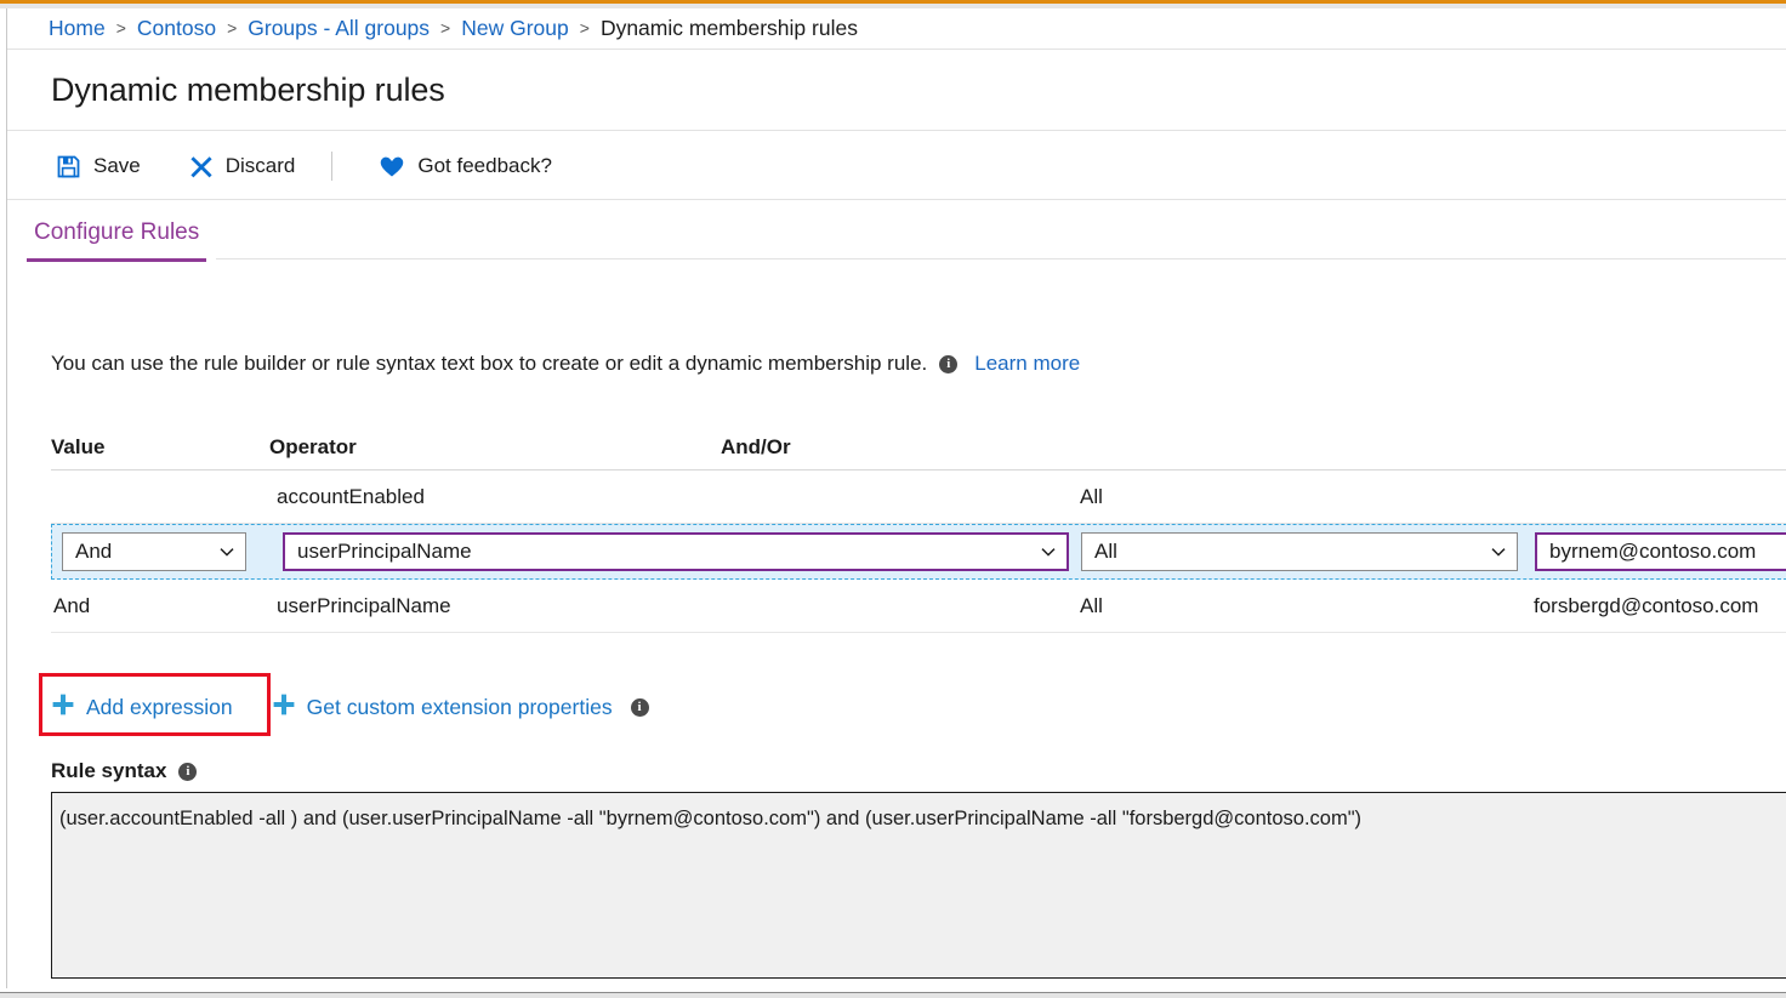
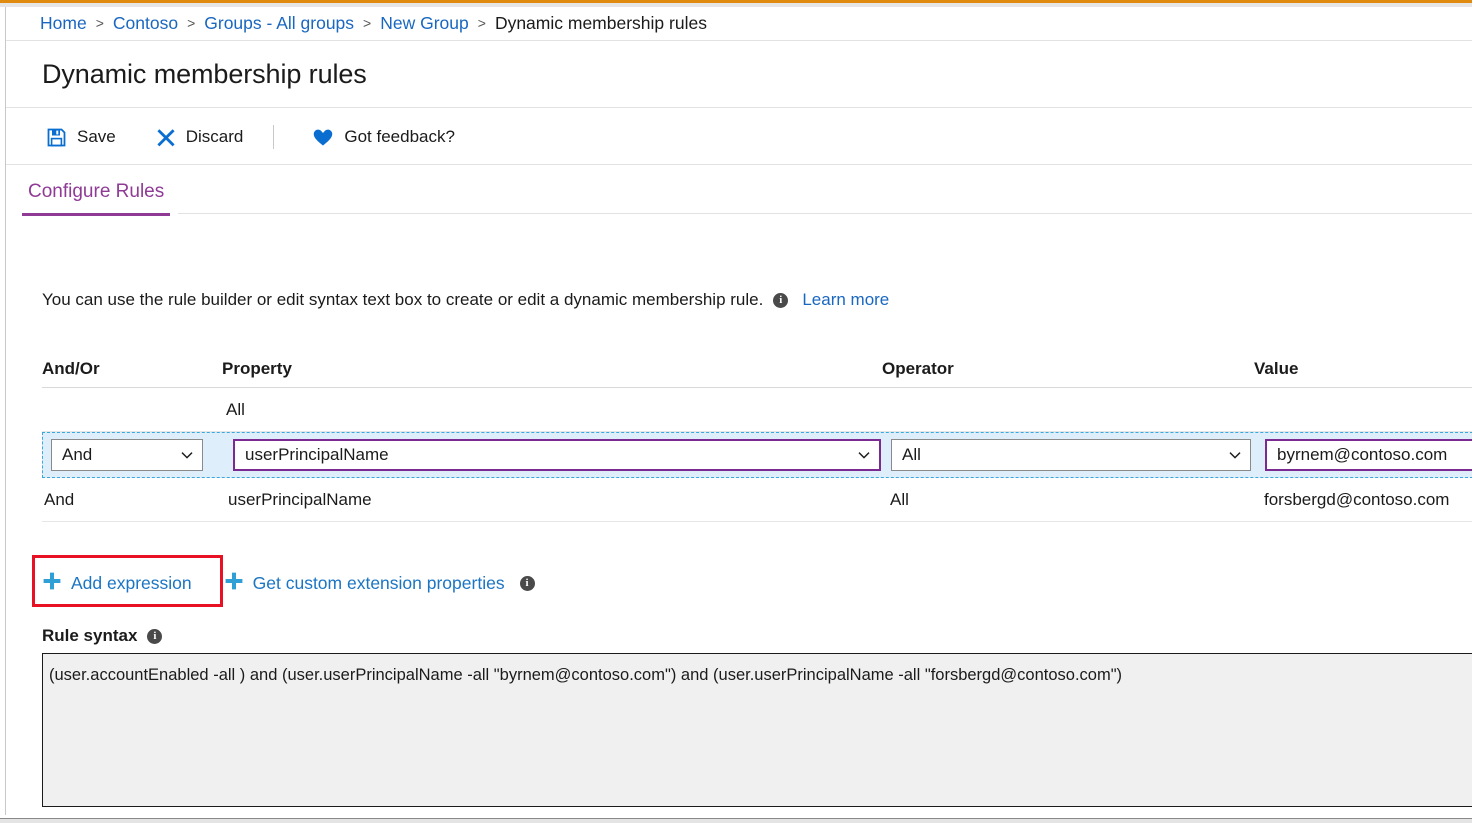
  Home
  >
  Contoso
  >
  Groups - All groups
  >
  New Group
  >
  Dynamic membership rules
  Dynamic membership rules
  Save
  Discard
  Got feedback?
  Configure Rules
- You can use the rule builder or rule syntax text box to create or edit a dynamic membership rule.
+ You can use the rule builder or edit syntax text box to create or edit a dynamic membership rule.
  i
  Learn more
- Value
+ And/Or
+ Property
  Operator
- And/Or
+ Value
- accountEnabled
  All
  And
  userPrincipalName
  All
  byrnem@contoso.com
  And
  userPrincipalName
  All
  forsbergd@contoso.com
  Add expression
  Get custom extension properties
  i
  Rule syntax
  i
  (user.accountEnabled -all ) and (user.userPrincipalName -all "byrnem@contoso.com") and (user.userPrincipalName -all "forsbergd@contoso.com")
